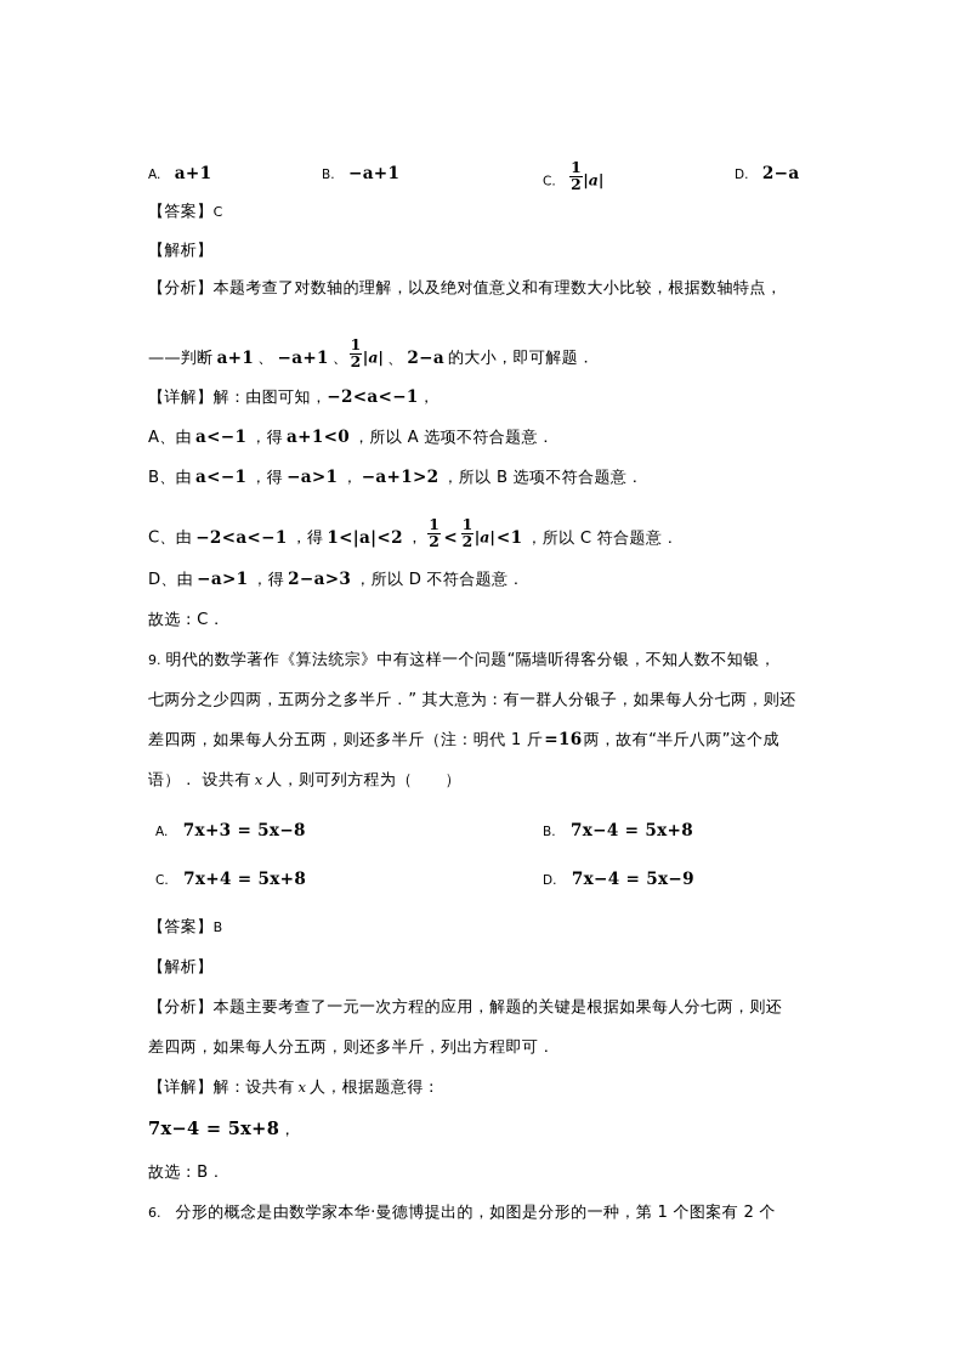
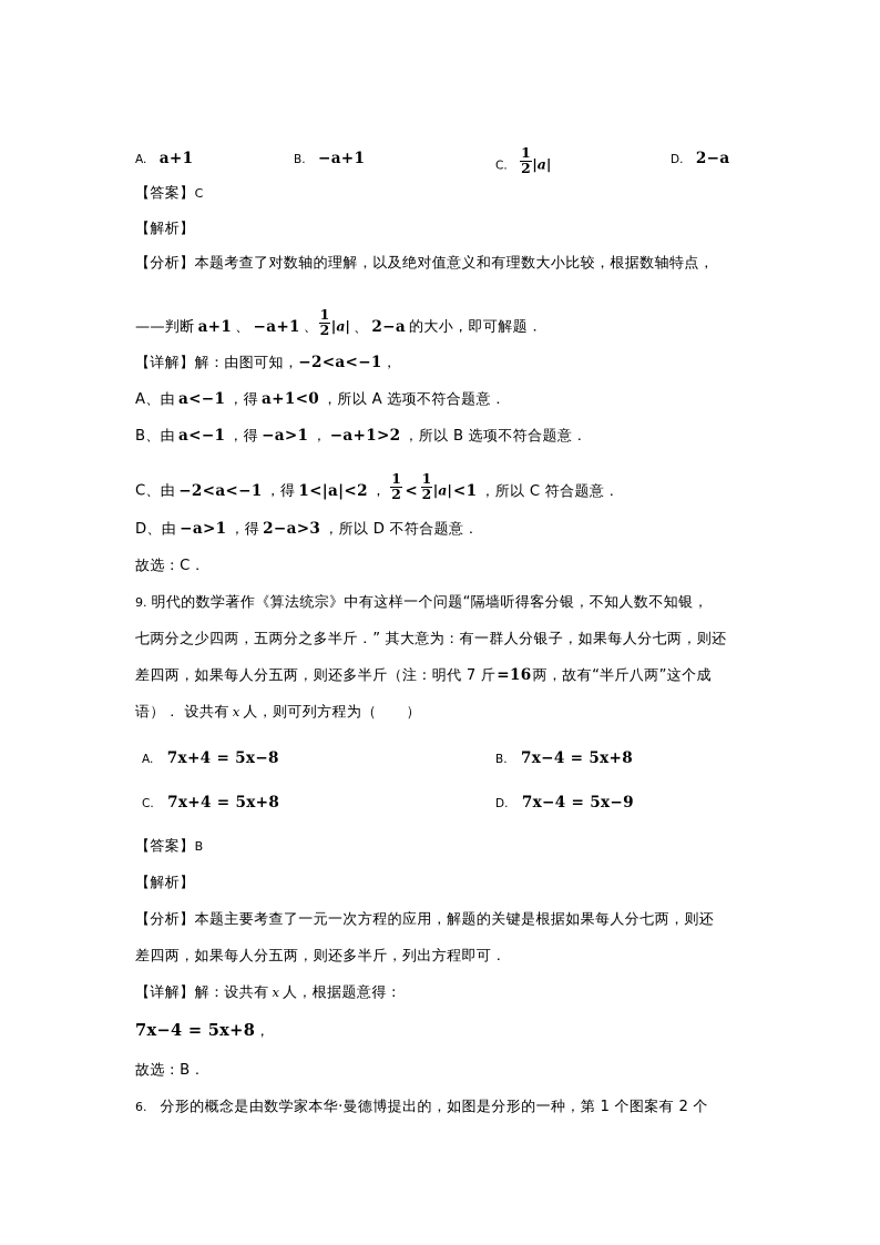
  A. a+1
  B. −a+1
  C.
  1
  2
  |a|
  D. 2−a
  【答案】C
  【解析】
  【分析】本题考查了对数轴的理解，以及绝对值意义和有理数大小比较，根据数轴特点，
  ——判断 a+1 、 −a+1 、
  1
  2
  |a| 、 2−a 的大小，即可解题．
  【详解】解：由图可知，−2<a<−1，
  A、由 a<−1 ，得 a+1<0 ，所以 A 选项不符合题意．
  B、由 a<−1 ，得 −a>1 ， −a+1>2 ，所以 B 选项不符合题意．
  C、由 −2<a<−1 ，得 1<|a|<2 ，
  1
  2
  <
  1
  2
  |a|<1 ，所以 C 符合题意．
  D、由 −a>1 ，得 2−a>3 ，所以 D 不符合题意．
  故选：C．
  9. 明代的数学著作《算法统宗》中有这样一个问题“隔墙听得客分银，不知人数不知银，
  七两分之少四两，五两分之多半斤．” 其大意为：有一群人分银子，如果每人分七两，则还
- 差四两，如果每人分五两，则还多半斤（注：明代 1 斤=16两，故有“半斤八两”这个成
+ 差四两，如果每人分五两，则还多半斤（注：明代 7 斤=16两，故有“半斤八两”这个成
  语）． 设共有 x 人，则可列方程为（ ）
- A. 7x+3 = 5x−8
+ A. 7x+4 = 5x−8
  B. 7x−4 = 5x+8
  C. 7x+4 = 5x+8
  D. 7x−4 = 5x−9
  【答案】B
  【解析】
  【分析】本题主要考查了一元一次方程的应用，解题的关键是根据如果每人分七两，则还
  差四两，如果每人分五两，则还多半斤，列出方程即可．
  【详解】解：设共有 x 人，根据题意得：
  7x−4 = 5x+8，
  故选：B．
  6. 分形的概念是由数学家本华·曼德博提出的，如图是分形的一种，第 1 个图案有 2 个
